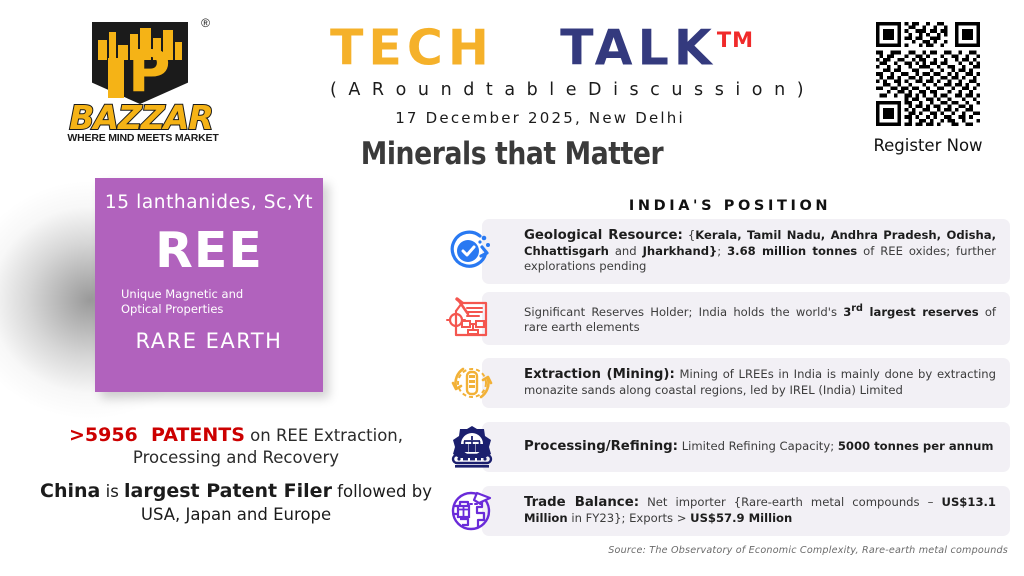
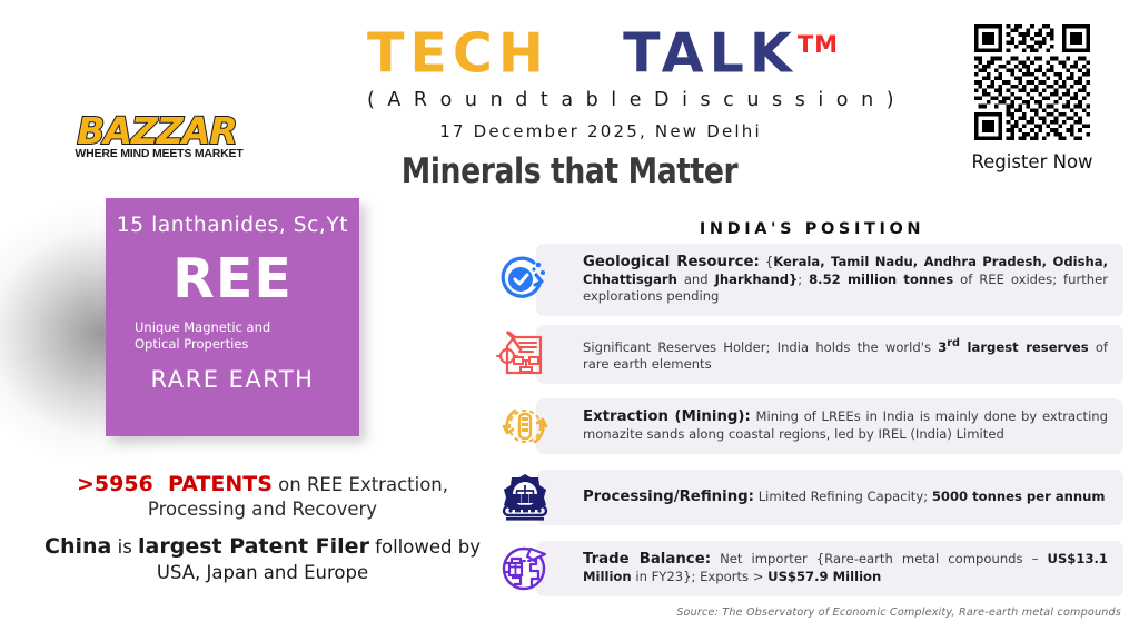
- P
- ®
  BAZZAR
  WHERE MIND MEETS MARKET
  TECH TALKTM
  ( A R o u n d t a b l e D i s c u s s i o n )
  17 December 2025, New Delhi
  Register Now
  Minerals that Matter
  15 lanthanides, Sc,Yt
  REE
  Unique Magnetic and
  Optical Properties
  RARE EARTH
  >5956 PATENTS on REE Extraction, Processing and Recovery
  China is largest Patent Filer followed by USA, Japan and Europe
  INDIA'S POSITION
- Geological Resource: {Kerala, Tamil Nadu, Andhra Pradesh, Odisha, Chhattisgarh and Jharkhand}; 3.68 million tonnes of REE oxides; further explorations pending
+ Geological Resource: {Kerala, Tamil Nadu, Andhra Pradesh, Odisha, Chhattisgarh and Jharkhand}; 8.52 million tonnes of REE oxides; further explorations pending
  Significant Reserves Holder; India holds the world's 3rd largest reserves of rare earth elements
  Extraction (Mining): Mining of LREEs in India is mainly done by extracting monazite sands along coastal regions, led by IREL (India) Limited
  Processing/Refining: Limited Refining Capacity; 5000 tonnes per annum
  Trade Balance: Net importer {Rare-earth metal compounds – US$13.1 Million in FY23}; Exports > US$57.9 Million
  Source: The Observatory of Economic Complexity, Rare-earth metal compounds
